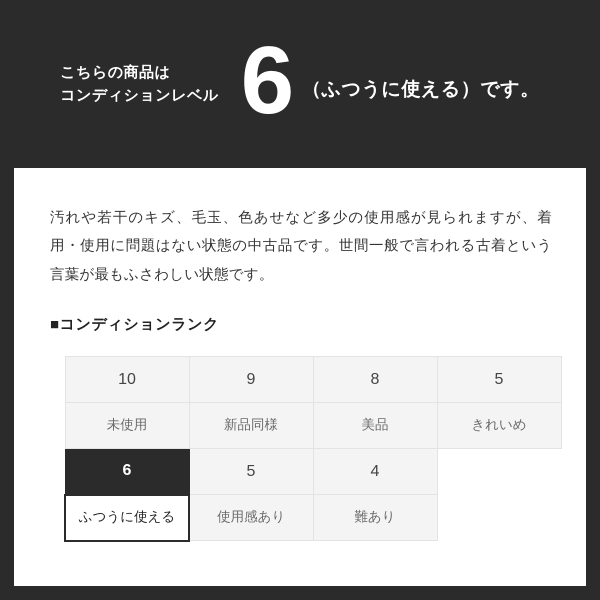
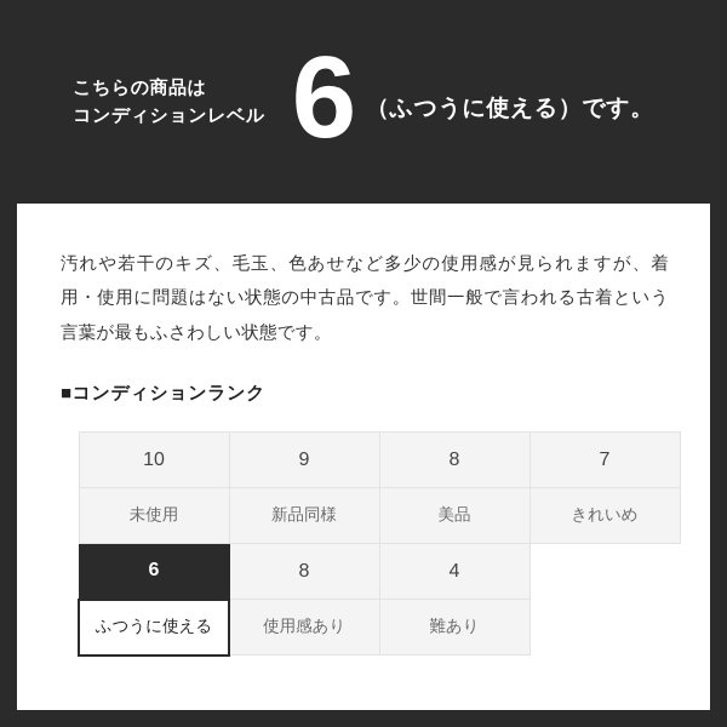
  こちらの商品は
  コンディションレベル
  6
  （ふつうに使える）です。
  汚れや若干のキズ、毛玉、色あせなど多少の使用感が見られますが、着用・使用に問題はない状態の中古品です。世間一般で言われる古着という言葉が最もふさわしい状態です。
  ■コンディションランク
- 10	9	8	5
+ 10	9	8	7
  未使用	新品同様	美品	きれいめ
- 6	5	4
+ 6	8	4
  ふつうに使える	使用感あり	難あり
